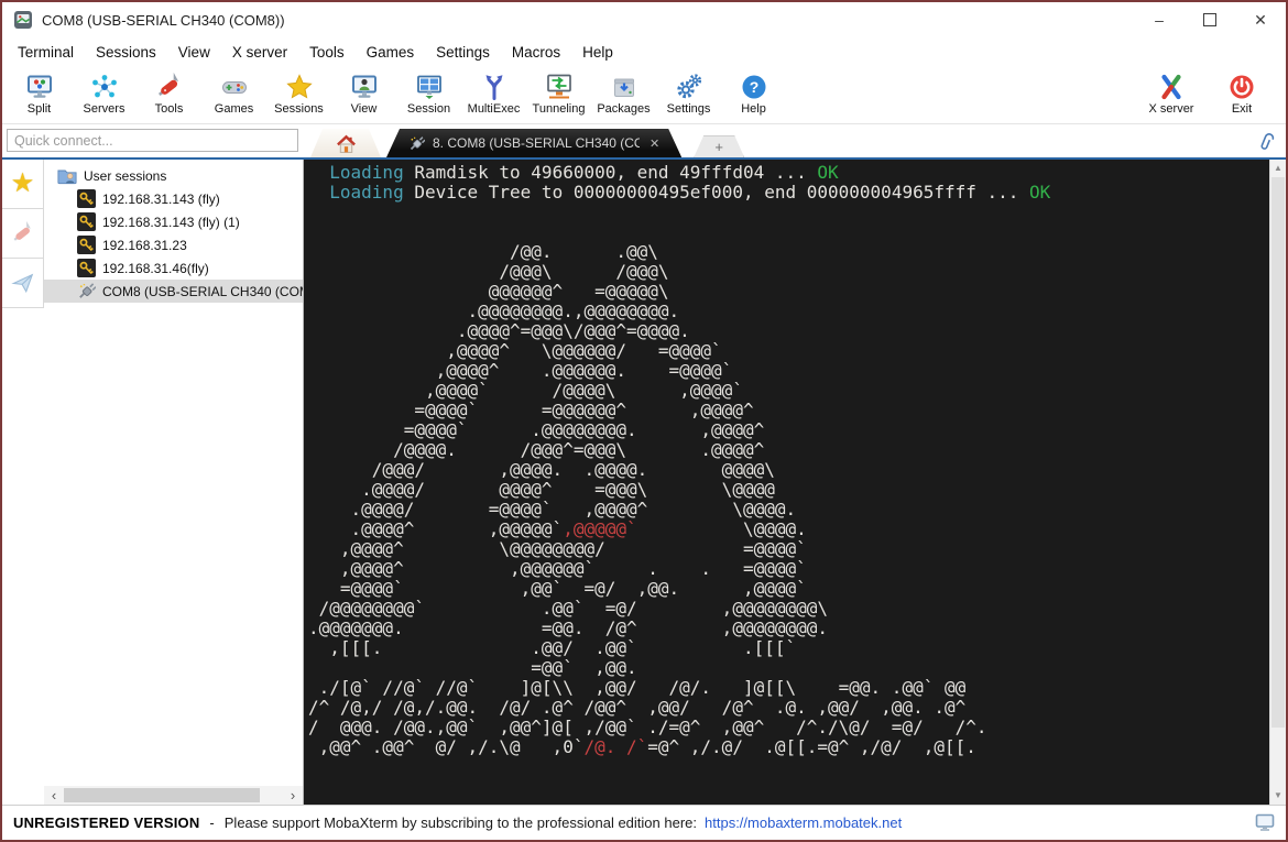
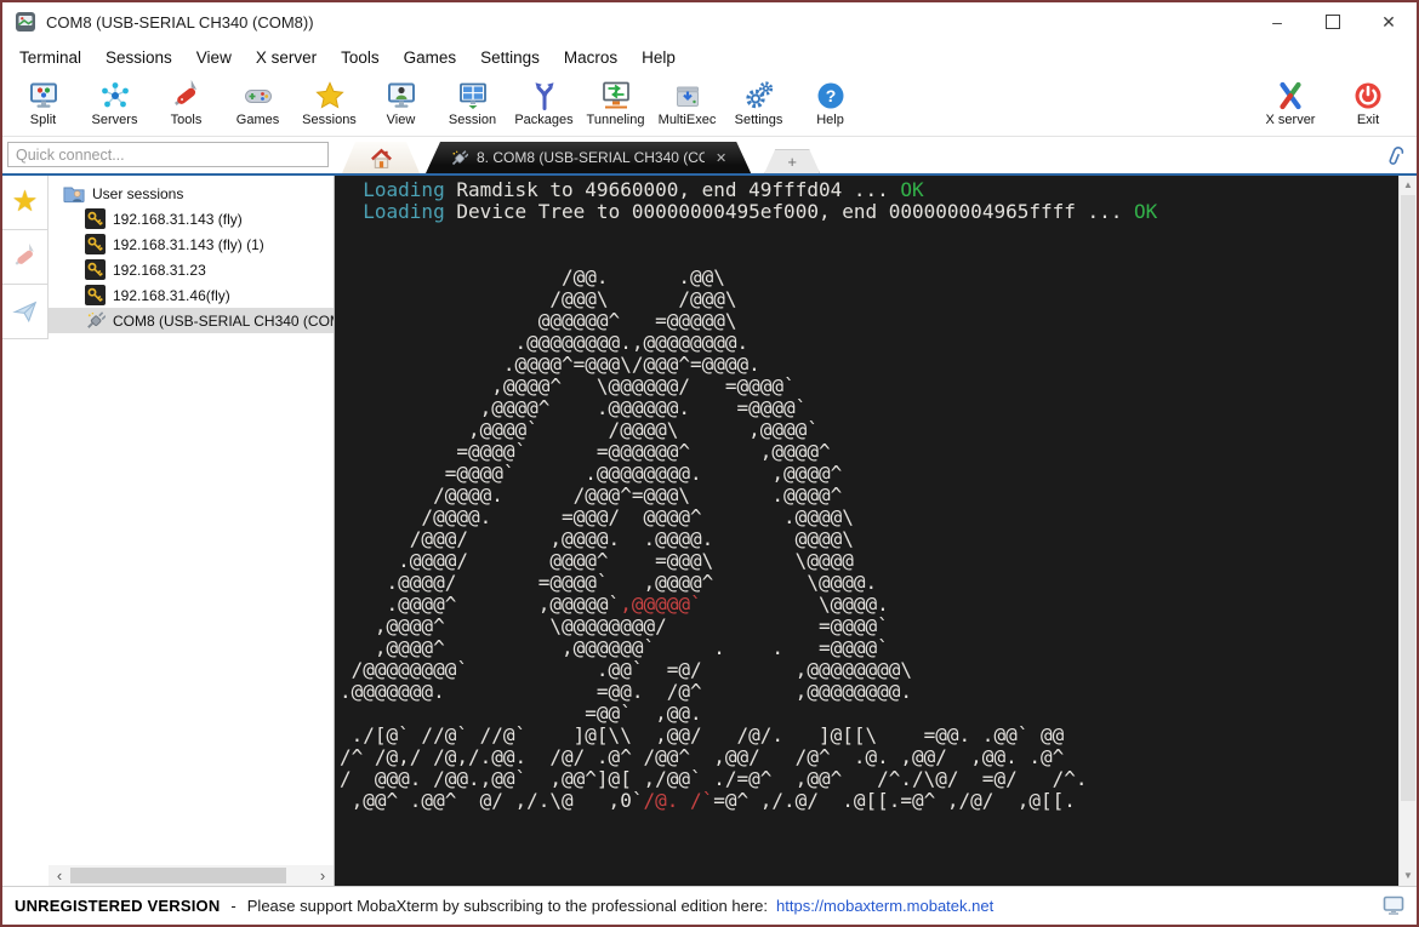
  COM8 (USB-SERIAL CH340 (COM8))
  –
  ✕
  Terminal
  Sessions
  View
  X server
  Tools
  Games
  Settings
  Macros
  Help
  Split
  Servers
  Tools
  Games
  Sessions
  View
  Session
- MultiExec
+ Packages
  Tunneling
- Packages
+ MultiExec
  Settings
  ?
  Help
  X server
  Exit
  Quick connect...
  8. COM8 (USB-SERIAL CH340 (CO
  ✕
  +
  ★
  User sessions
  192.168.31.143 (fly)
  192.168.31.143 (fly) (1)
  192.168.31.23
  192.168.31.46(fly)
  COM8 (USB-SERIAL CH340 (CO
  ‹
  ›
  Loading Ramdisk to 49660000, end 49fffd04 ... OK
  Loading Device Tree to 00000000495ef000, end 000000004965ffff ... OK
  /@@. .@@\
  /@@@\ /@@@\
  @@@@@@^ =@@@@@\
  .@@@@@@@@.,@@@@@@@@.
  .@@@@^=@@@\/@@@^=@@@@.
  ,@@@@^ \@@@@@@/ =@@@@`
  ,@@@@^ .@@@@@@. =@@@@`
  ,@@@@` /@@@@\ ,@@@@`
  =@@@@` =@@@@@@^ ,@@@@^
  =@@@@` .@@@@@@@@. ,@@@@^
  /@@@@. /@@@^=@@@\ .@@@@^
+ /@@@@. =@@@/ @@@@^ .@@@@\
  /@@@/ ,@@@@. .@@@@. @@@@\
  .@@@@/ @@@@^ =@@@\ \@@@@
  .@@@@/ =@@@@` ,@@@@^ \@@@@.
  .@@@@^ ,@@@@@`,@@@@@` \@@@@.
  ,@@@@^ \@@@@@@@@/ =@@@@`
  ,@@@@^ ,@@@@@@` . . =@@@@`
- =@@@@` ,@@` =@/ ,@@. ,@@@@`
  /@@@@@@@@` .@@` =@/ ,@@@@@@@@\
  .@@@@@@@. =@@. /@^ ,@@@@@@@@.
- ,[[[. .@@/ .@@` .[[[`
  =@@` ,@@.
  ./[@` //@` //@` ]@[\\ ,@@/ /@/. ]@[[\ =@@. .@@` @@
  /^ /@,/ /@,/.@@. /@/ .@^ /@@^ ,@@/ /@^ .@. ,@@/ ,@@. .@^
  / @@@. /@@.,@@` ,@@^]@[ ,/@@` ./=@^ ,@@^ /^./\@/ =@/ /^.
  ,@@^ .@@^ @/ ,/.\@ ,0`/@. /`=@^ ,/.@/ .@[[.=@^ ,/@/ ,@[[.
  ▲
  ▼
  UNREGISTERED VERSION
  -
  Please support MobaXterm by subscribing to the professional edition here:
  https://mobaxterm.mobatek.net
